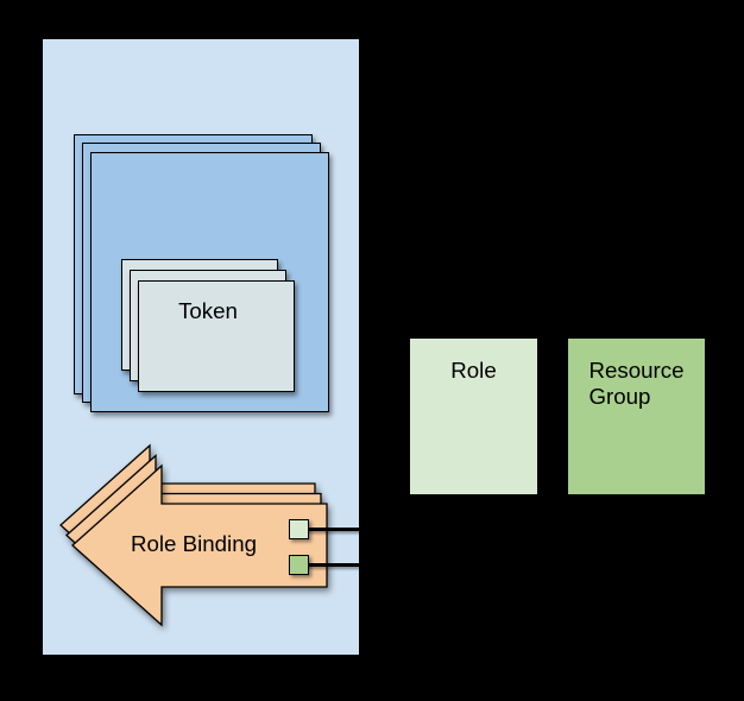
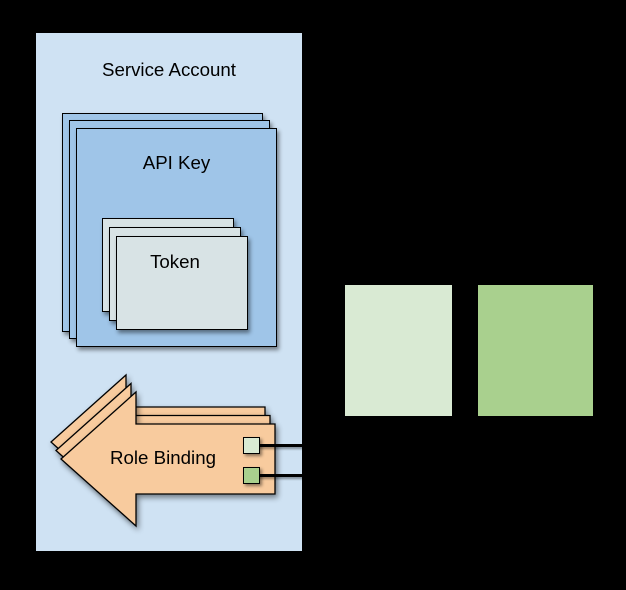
+ Service Account
+ API Key
  Token
  Role Binding
- Role
- Resource
- Group
